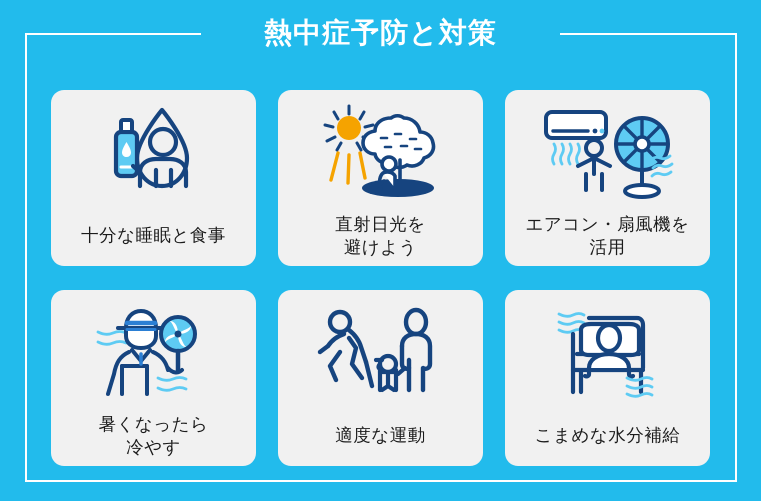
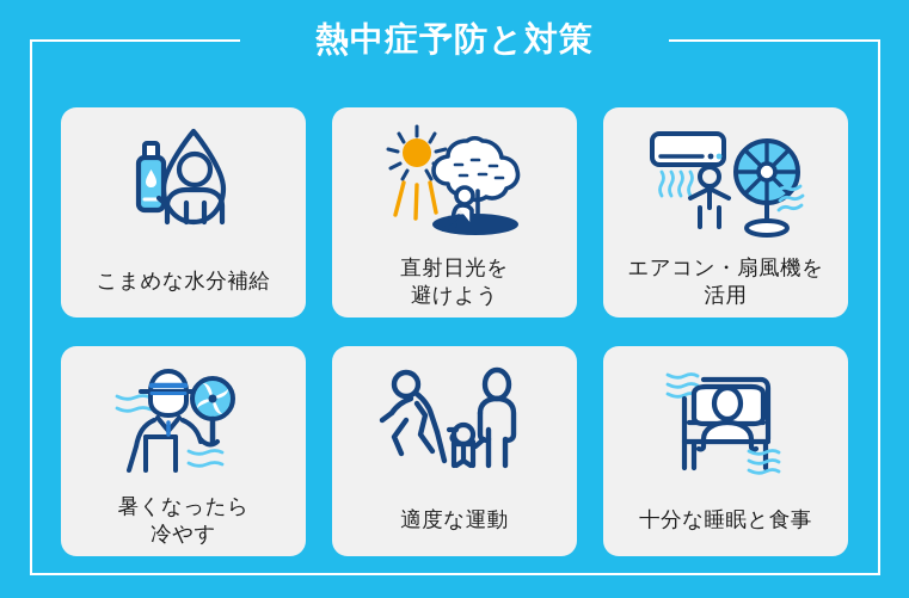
  熱中症予防と対策
- 十分な睡眠と食事
+ こまめな水分補給
  直射日光を
  避けよう
  エアコン・扇風機を
  活用
  暑くなったら
  冷やす
  適度な運動
- こまめな水分補給
+ 十分な睡眠と食事
